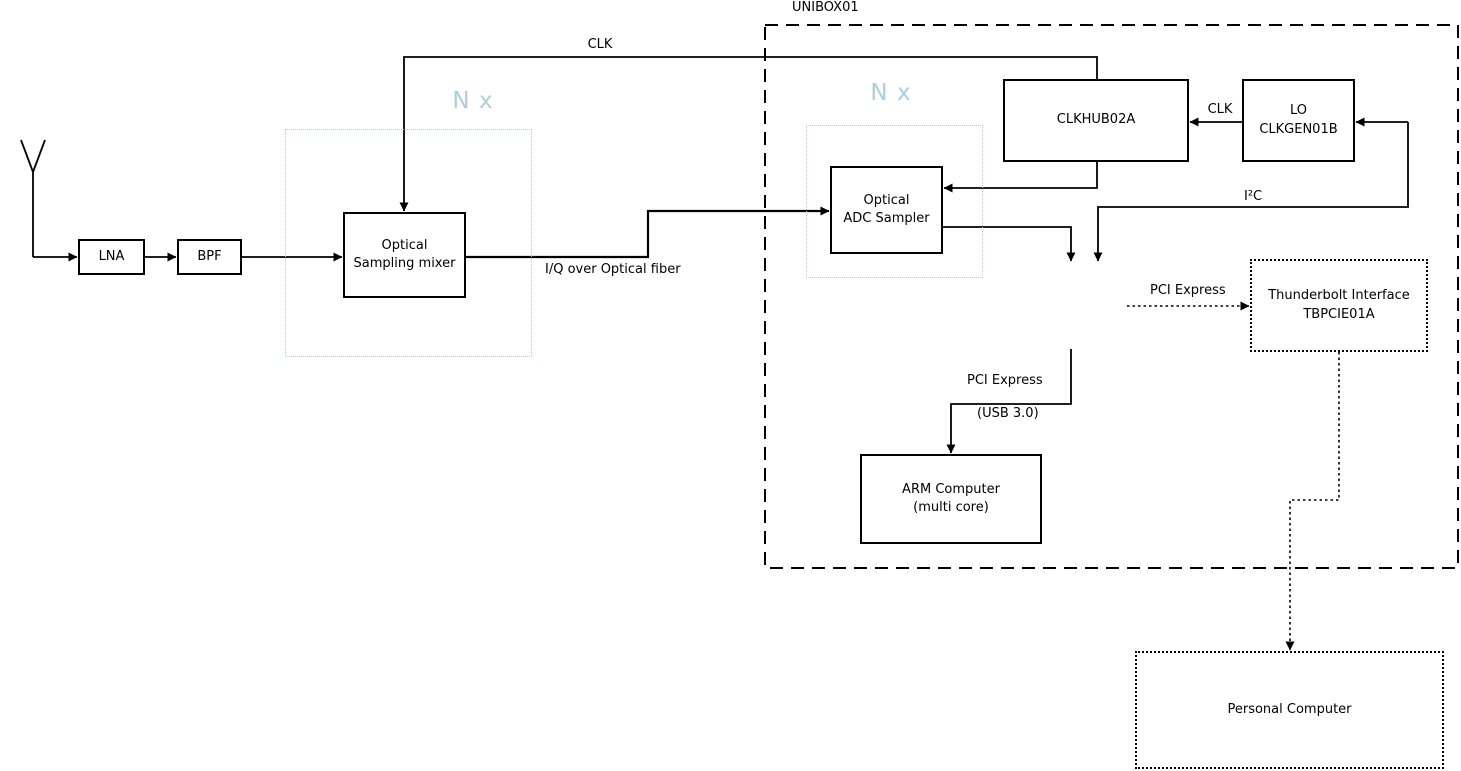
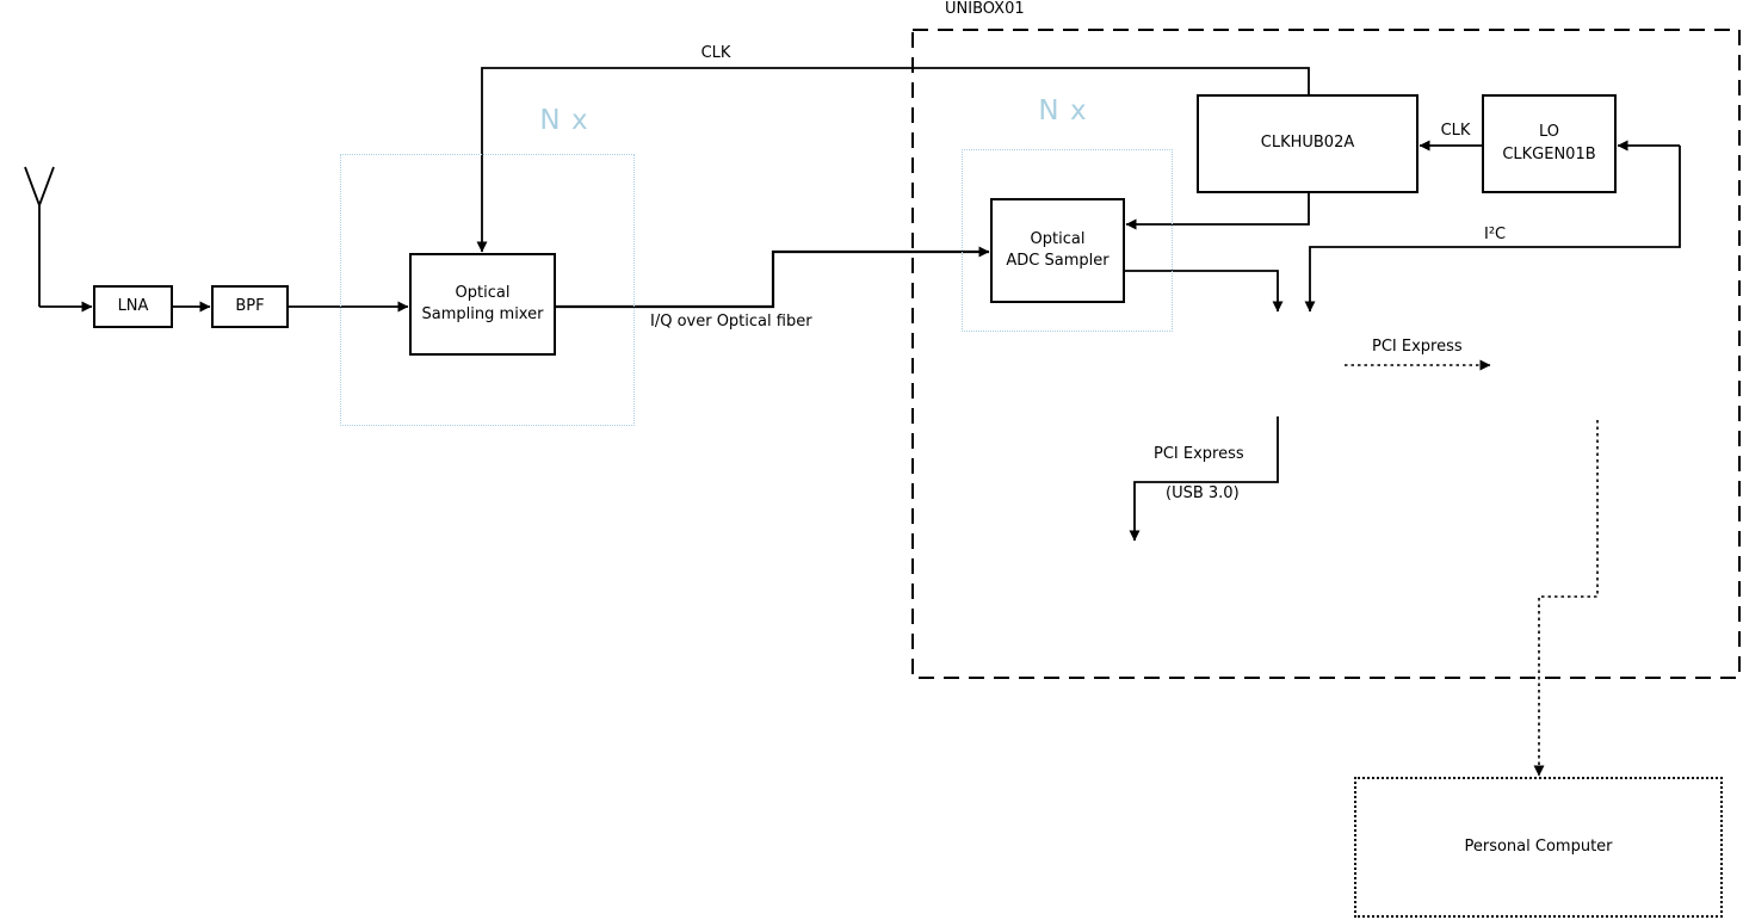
  N x
  N x
  UNIBOX01
  LNA
  BPF
  Optical
  Sampling mixer
  Optical
  ADC Sampler
  CLKHUB02A
  LO
  CLKGEN01B
- Thunderbolt Interface
- TBPCIE01A
- ARM Computer
- (multi core)
  Personal Computer
  CLK
  CLK
  I²C
  I/Q over Optical fiber
  PCI Express
  PCI Express
  (USB 3.0)
